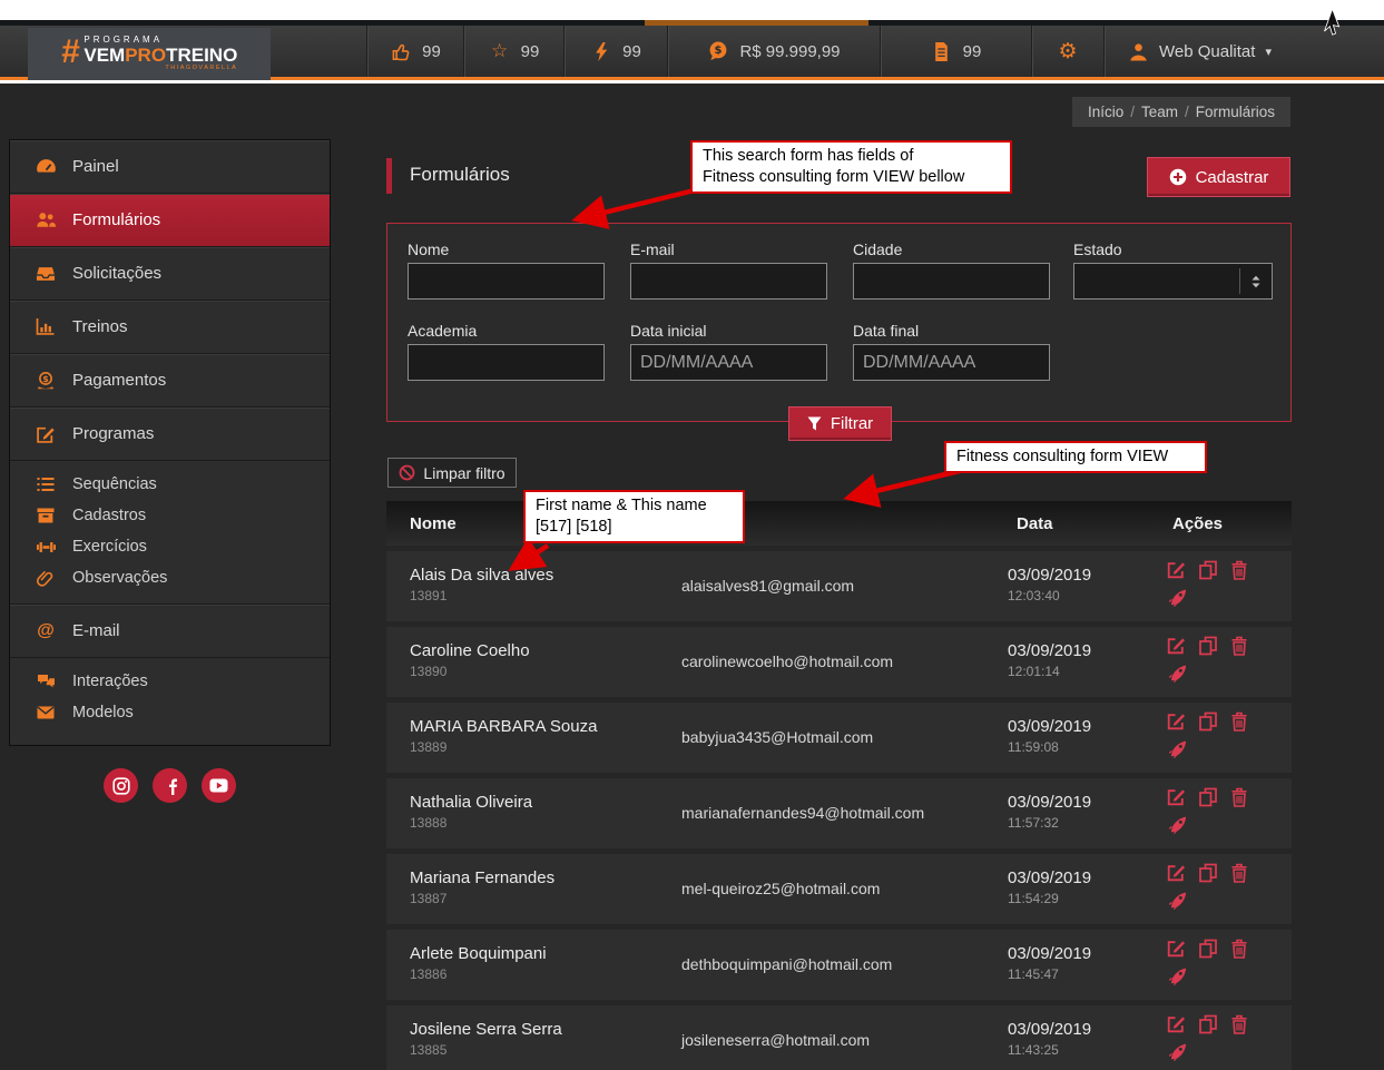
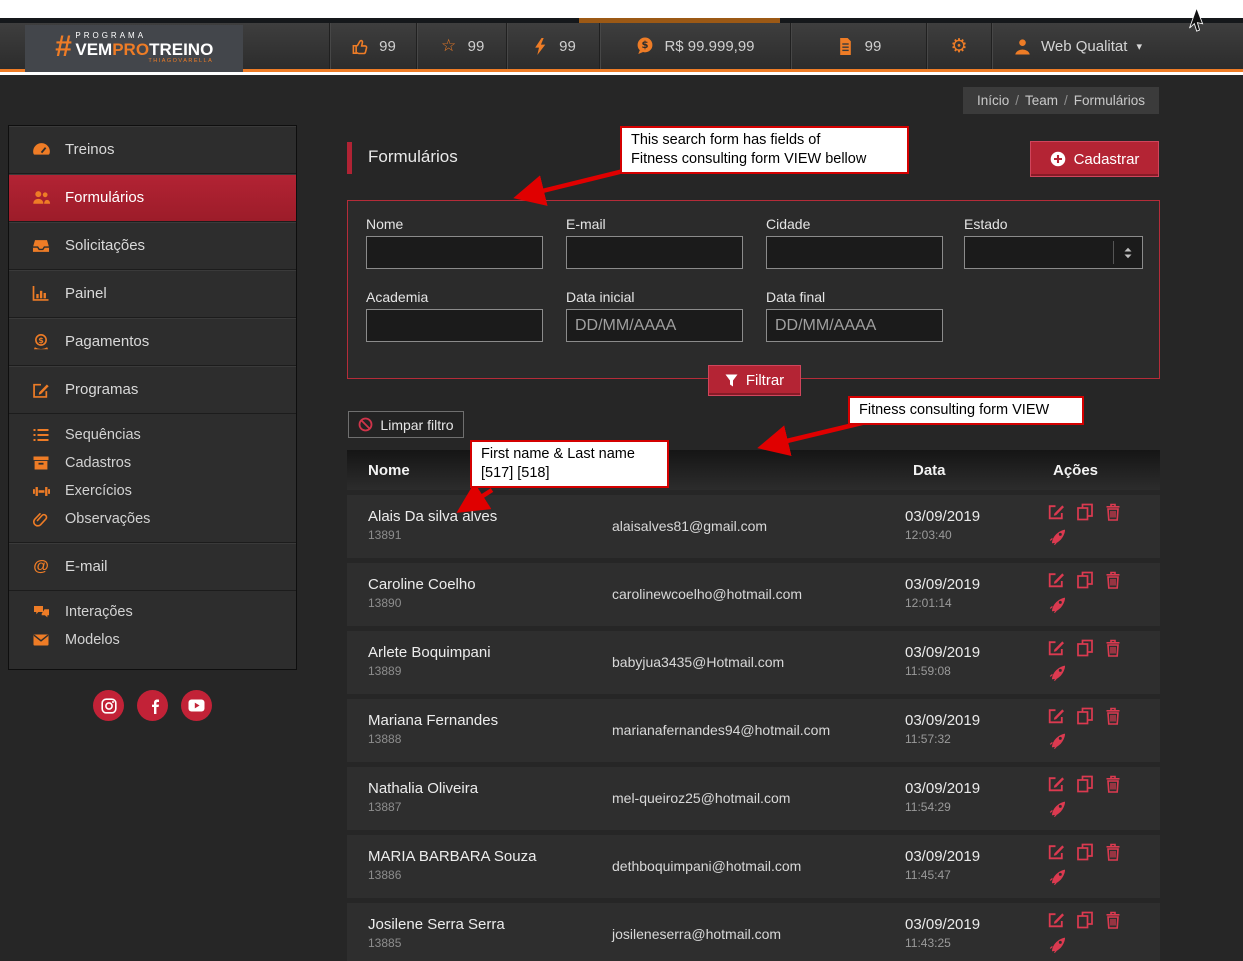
  #
  PROGRAMA
  VEMPROTREINO
  99
  ☆
  99
  99
  $
  R$ 99.999,99
  99
  ⚙
  Web Qualitat
  ▾
  Início
  /
  Team
  /
  Formulários
- Painel
+ Treinos
  Formulários
  Solicitações
- Treinos
+ Painel
  $
  Pagamentos
  Programas
  Sequências
  Cadastros
  Exercícios
  Observações
  @
  E-mail
  Interações
  Modelos
  Formulários
  Cadastrar
  Nome
  E-mail
  Cidade
  Estado
  Academia
  Data inicial
  DD/MM/AAAA
  Data final
  DD/MM/AAAA
  Filtrar
  Limpar filtro
  Nome
  Data
  Ações
  Alais Da silva alves
  13891
  alaisalves81@gmail.com
  03/09/2019
  12:03:40
  Caroline Coelho
  13890
  carolinewcoelho@hotmail.com
  03/09/2019
  12:01:14
- MARIA BARBARA Souza
+ Arlete Boquimpani
  13889
  babyjua3435@Hotmail.com
  03/09/2019
  11:59:08
- Nathalia Oliveira
+ Mariana Fernandes
  13888
  marianafernandes94@hotmail.com
  03/09/2019
  11:57:32
- Mariana Fernandes
+ Nathalia Oliveira
  13887
  mel-queiroz25@hotmail.com
  03/09/2019
  11:54:29
- Arlete Boquimpani
+ MARIA BARBARA Souza
  13886
  dethboquimpani@hotmail.com
  03/09/2019
  11:45:47
  Josilene Serra Serra
  13885
  josileneserra@hotmail.com
  03/09/2019
  11:43:25
  This search form has fields of
  Fitness consulting form VIEW bellow
  Fitness consulting form VIEW
- First name & This name
+ First name & Last name
  [517] [518]
